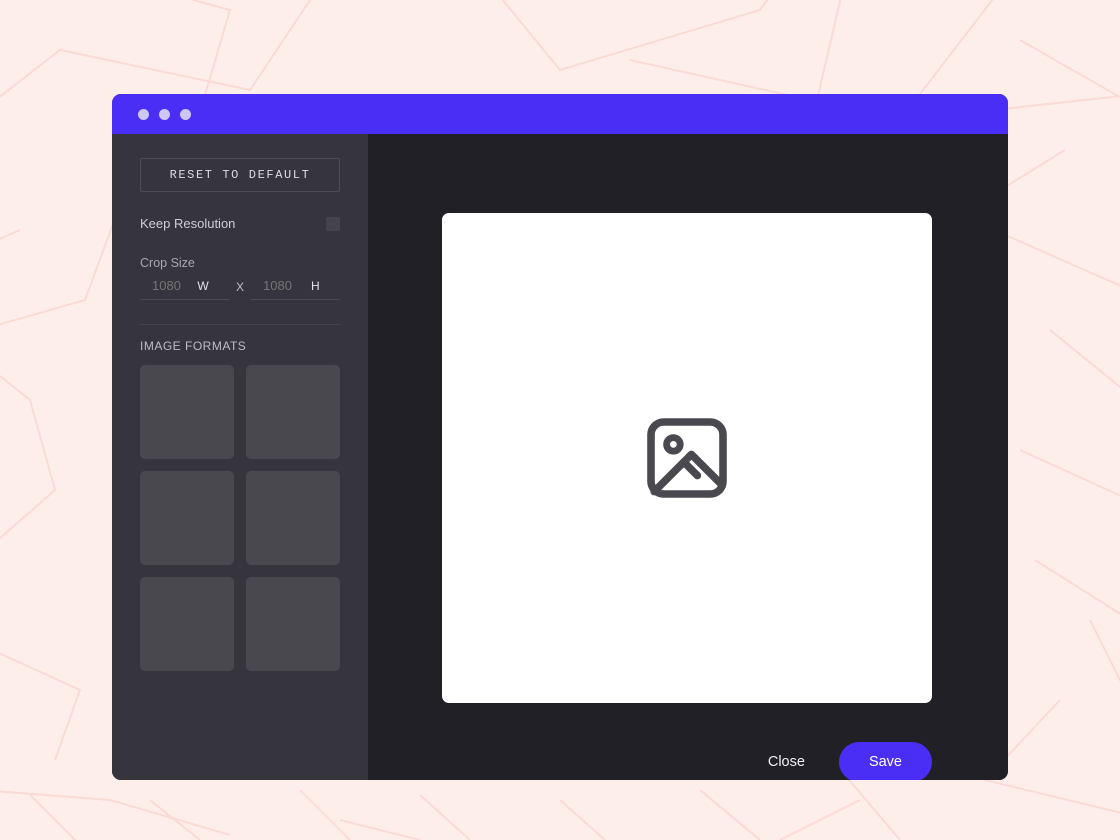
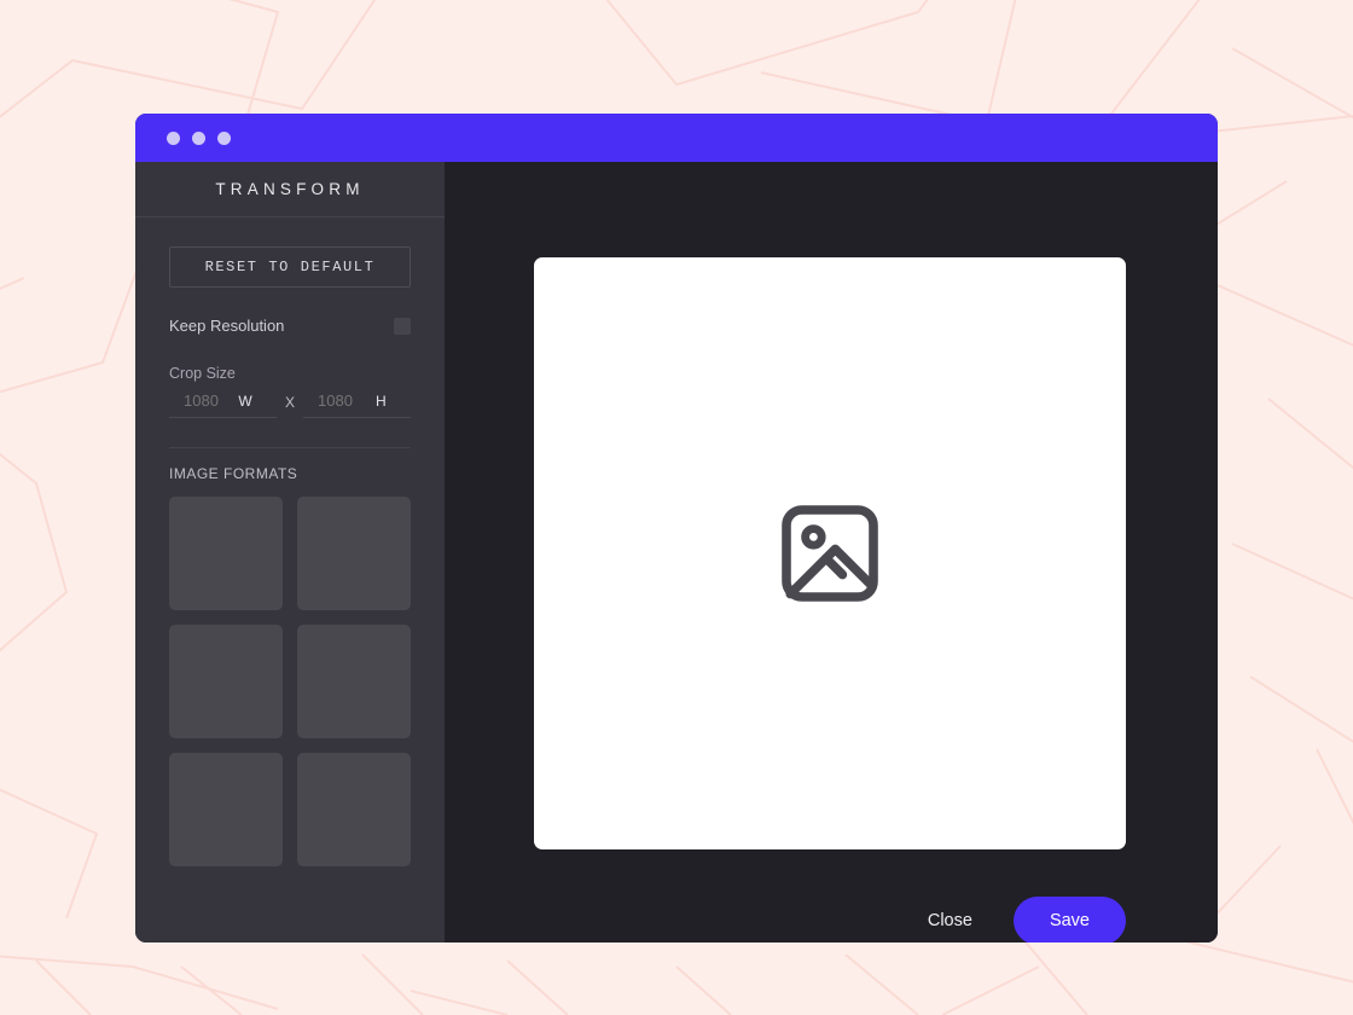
+ TRANSFORM
  RESET TO DEFAULT
  Keep Resolution
  Crop Size
  1080
  W
  X
  1080
  H
  IMAGE FORMATS
  Close
  Save
